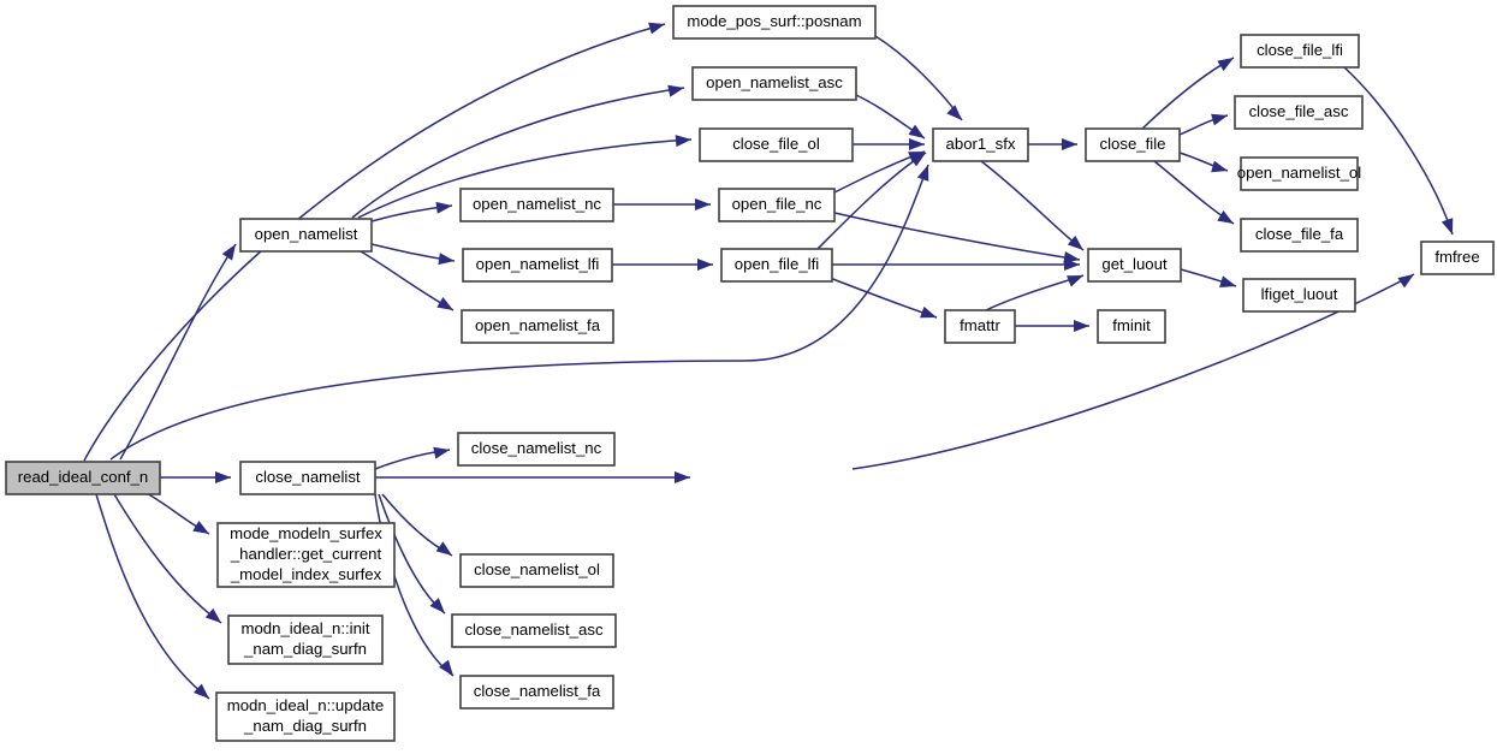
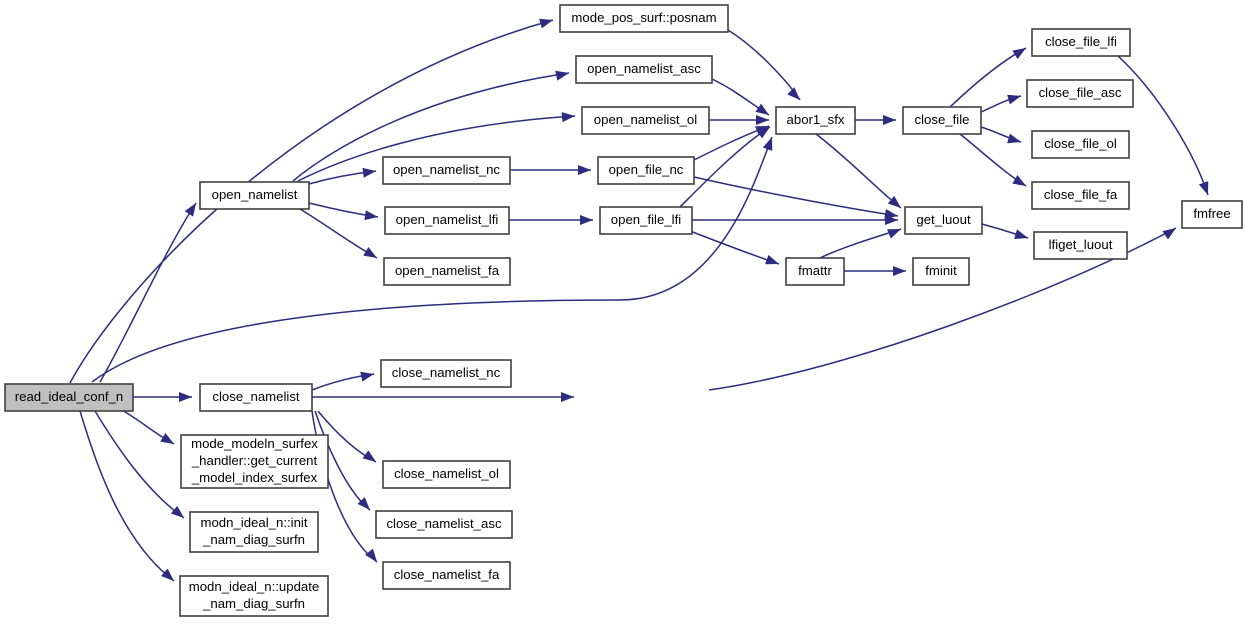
  read_ideal_conf_n
  open_namelist
  close_namelist
  mode_modeln_surfex
  _handler::get_current
  _model_index_surfex
  modn_ideal_n::init
  _nam_diag_surfn
  modn_ideal_n::update
  _nam_diag_surfn
  mode_pos_surf::posnam
  open_namelist_asc
- close_file_ol
+ open_namelist_ol
  open_namelist_nc
  open_namelist_lfi
  open_namelist_fa
  open_file_nc
  open_file_lfi
  fmattr
  fminit
  abor1_sfx
  close_file
  get_luout
  close_file_lfi
  close_file_asc
- open_namelist_ol
+ close_file_ol
  close_file_fa
  lfiget_luout
  fmfree
  close_namelist_nc
  close_namelist_ol
  close_namelist_asc
  close_namelist_fa
